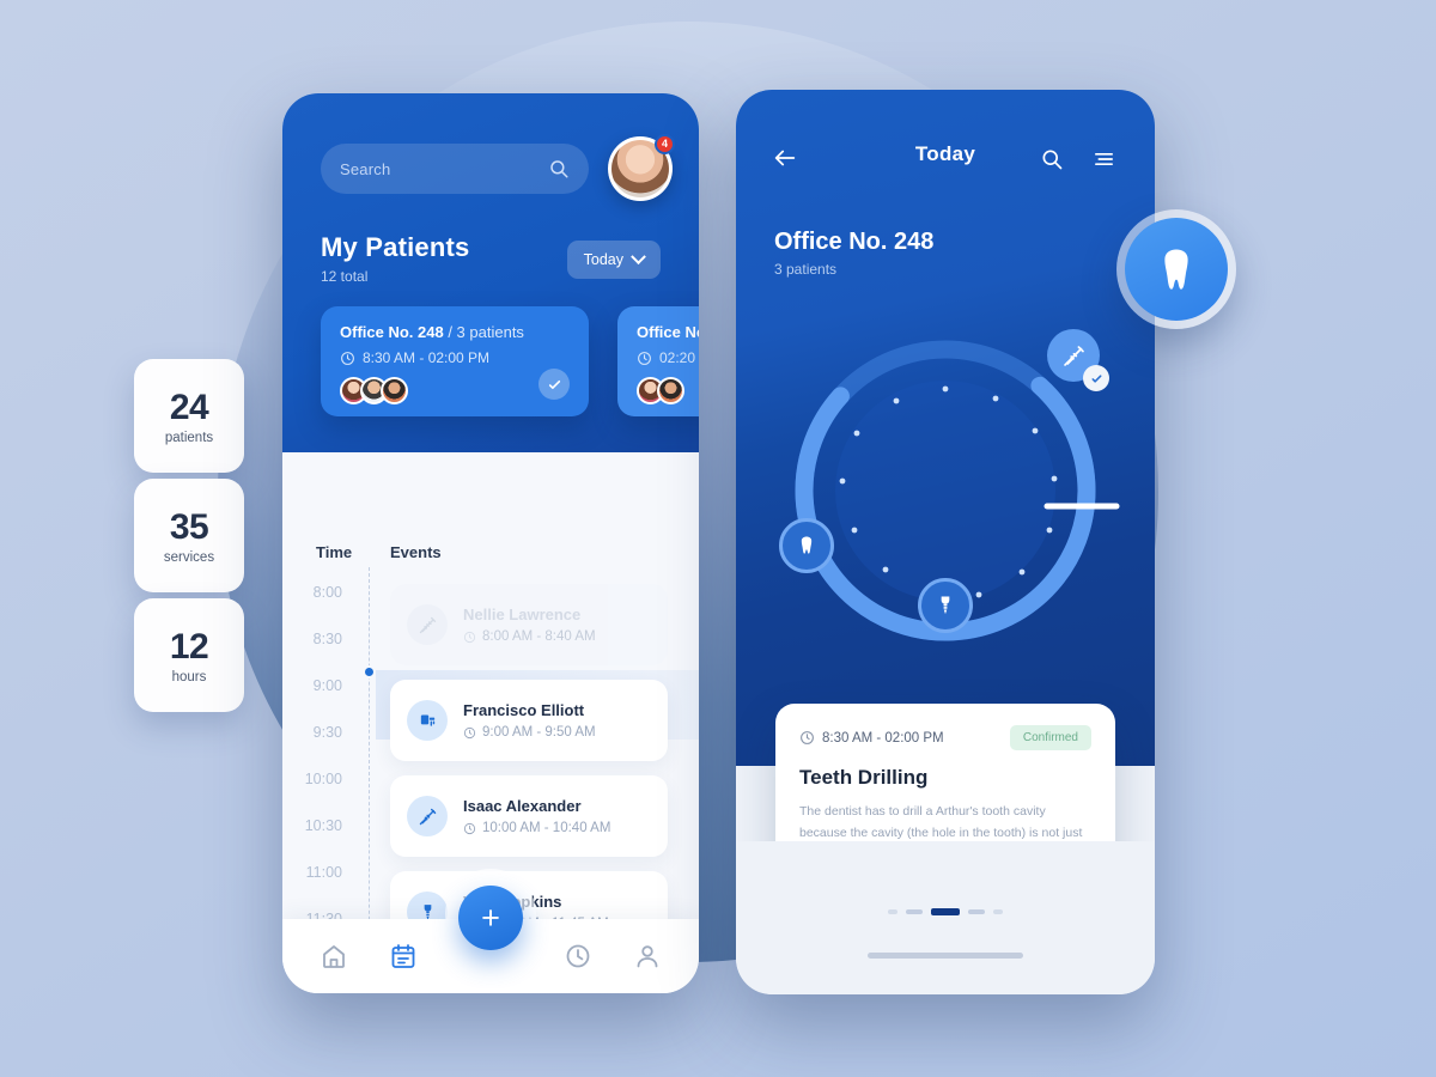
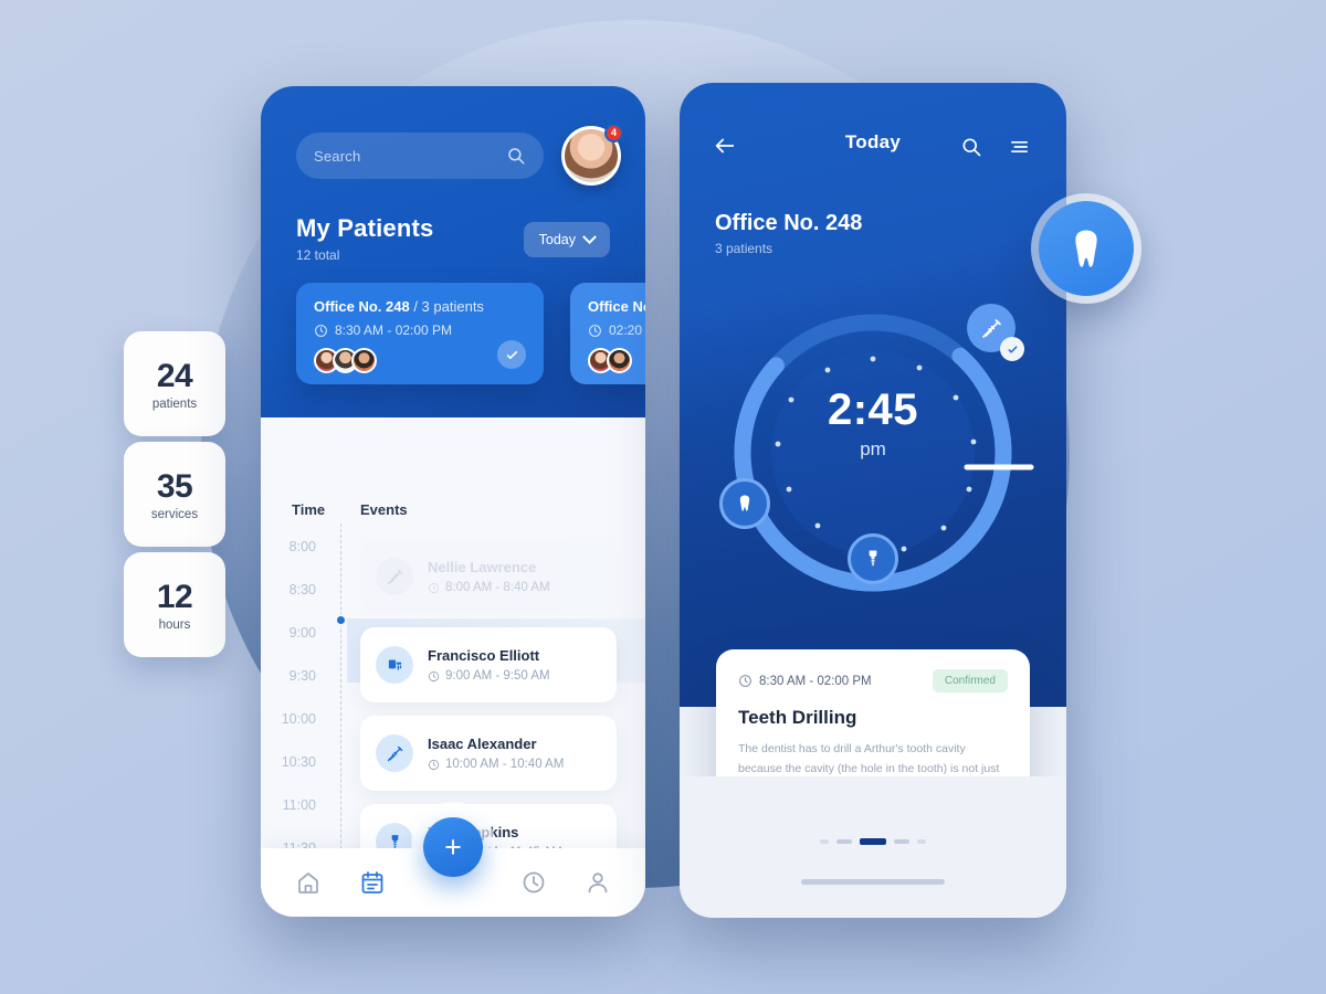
  24
  patients
  35
  services
  12
  hours
  Search
  4
  My Patients
  12 total
  Today
  Office No. 248 / 3 patients
  8:30 AM - 02:00 PM
  Office N
  02:20
  Time
  Events
  8:00
  8:30
  9:00
  9:30
  10:00
  10:30
  11:00
  Nellie Lawrence
  8:00 AM - 8:40 AM
  Francisco Elliott
  9:00 AM - 9:50 AM
  Isaac Alexander
  10:00 AM - 10:40 AM
  +
  Today
  Office No. 248
  3 patients
+ 2:45
+ pm
  8:30 AM - 02:00 PM
  Confirmed
  Teeth Drilling
